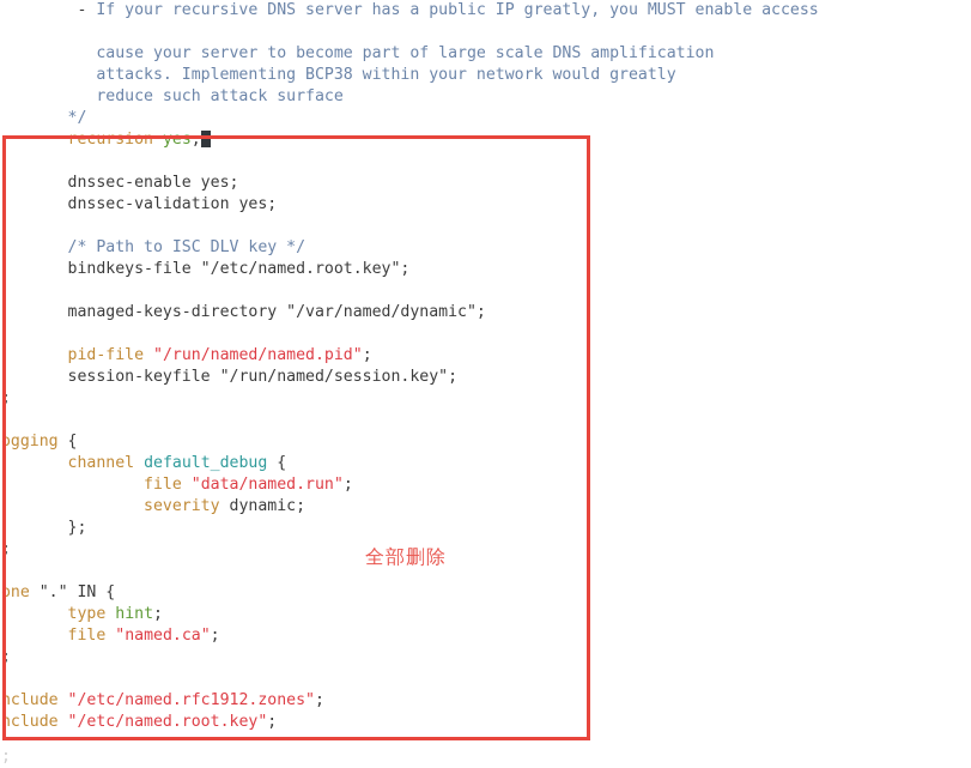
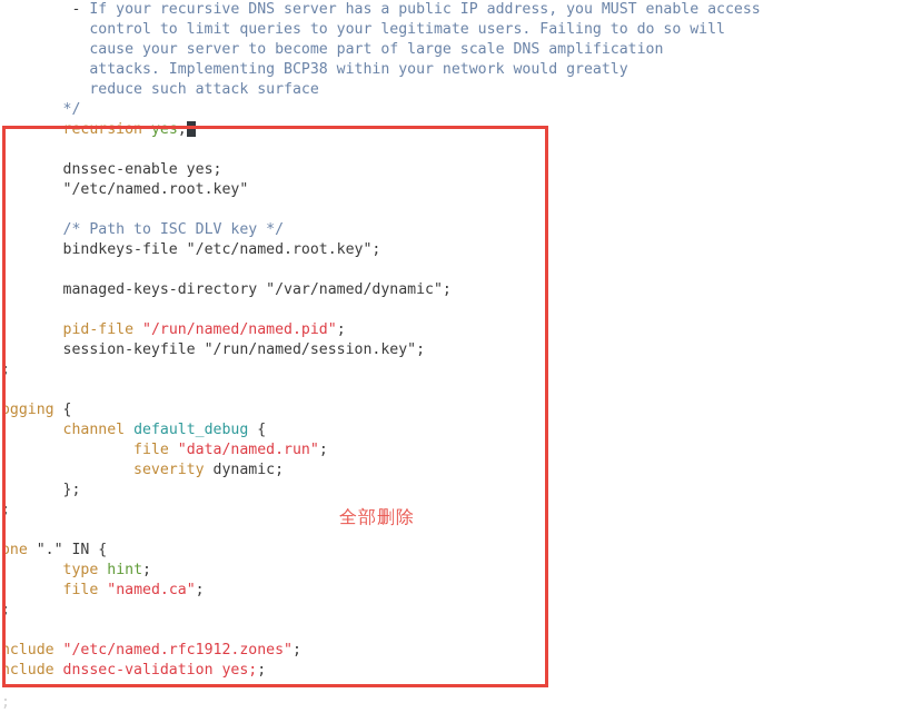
- - If your recursive DNS server has a public IP greatly, you MUST enable access
+ - If your recursive DNS server has a public IP address, you MUST enable access
+ control to limit queries to your legitimate users. Failing to do so will
  cause your server to become part of large scale DNS amplification
  attacks. Implementing BCP38 within your network would greatly
  reduce such attack surface
  */
  recursion yes;
  dnssec-enable yes;
- dnssec-validation yes;
+ "/etc/named.root.key"
  /* Path to ISC DLV key */
  bindkeys-file "/etc/named.root.key";
  managed-keys-directory "/var/named/dynamic";
  pid-file "/run/named/named.pid";
  session-keyfile "/run/named/session.key";
  ogging {
  channel default_debug {
  file "data/named.run";
  severity dynamic;
  };
  one "." IN {
  type hint;
  file "named.ca";
  nclude "/etc/named.rfc1912.zones";
- nclude "/etc/named.root.key";
+ nclude dnssec-validation yes;;
  全部删除
